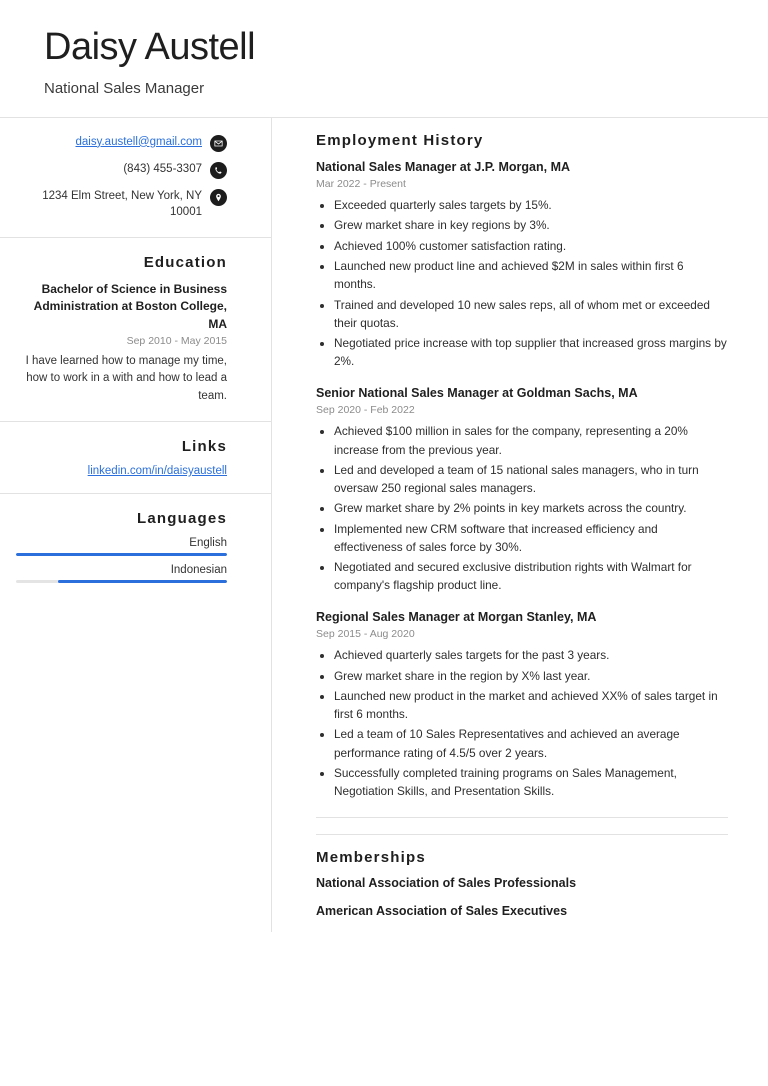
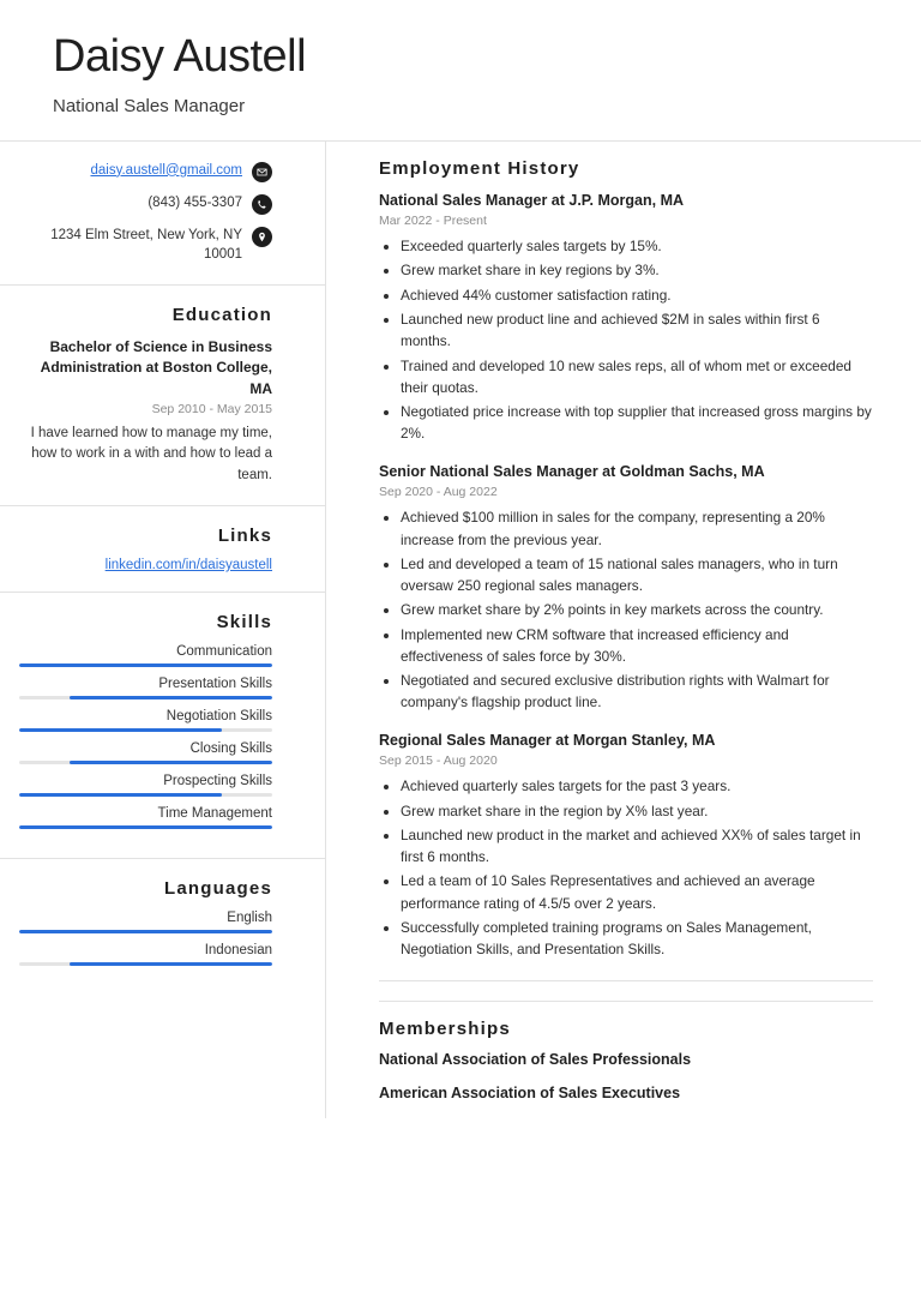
  Daisy Austell
  National Sales Manager
  daisy.austell@gmail.com
  (843) 455-3307
  1234 Elm Street, New York, NY 10001
  Education
  Bachelor of Science in Business Administration at Boston College, MA
  Sep 2010 - May 2015
  I have learned how to manage my time, how to work in a with and how to lead a team.
  Links
  linkedin.com/in/daisyaustell
+ Skills
+ Communication
+ Presentation Skills
+ Negotiation Skills
+ Closing Skills
+ Prospecting Skills
+ Time Management
  Languages
  English
  Indonesian
  Employment History
  National Sales Manager at J.P. Morgan, MA
  Mar 2022 - Present
  Exceeded quarterly sales targets by 15%.
  Grew market share in key regions by 3%.
- Achieved 100% customer satisfaction rating.
+ Achieved 44% customer satisfaction rating.
  Launched new product line and achieved $2M in sales within first 6 months.
  Trained and developed 10 new sales reps, all of whom met or exceeded their quotas.
  Negotiated price increase with top supplier that increased gross margins by 2%.
  Senior National Sales Manager at Goldman Sachs, MA
- Sep 2020 - Feb 2022
+ Sep 2020 - Aug 2022
  Achieved $100 million in sales for the company, representing a 20% increase from the previous year.
  Led and developed a team of 15 national sales managers, who in turn oversaw 250 regional sales managers.
  Grew market share by 2% points in key markets across the country.
  Implemented new CRM software that increased efficiency and effectiveness of sales force by 30%.
  Negotiated and secured exclusive distribution rights with Walmart for company's flagship product line.
  Regional Sales Manager at Morgan Stanley, MA
  Sep 2015 - Aug 2020
  Achieved quarterly sales targets for the past 3 years.
  Grew market share in the region by X% last year.
  Launched new product in the market and achieved XX% of sales target in first 6 months.
  Led a team of 10 Sales Representatives and achieved an average performance rating of 4.5/5 over 2 years.
  Successfully completed training programs on Sales Management, Negotiation Skills, and Presentation Skills.
  Memberships
  National Association of Sales Professionals
  American Association of Sales Executives
